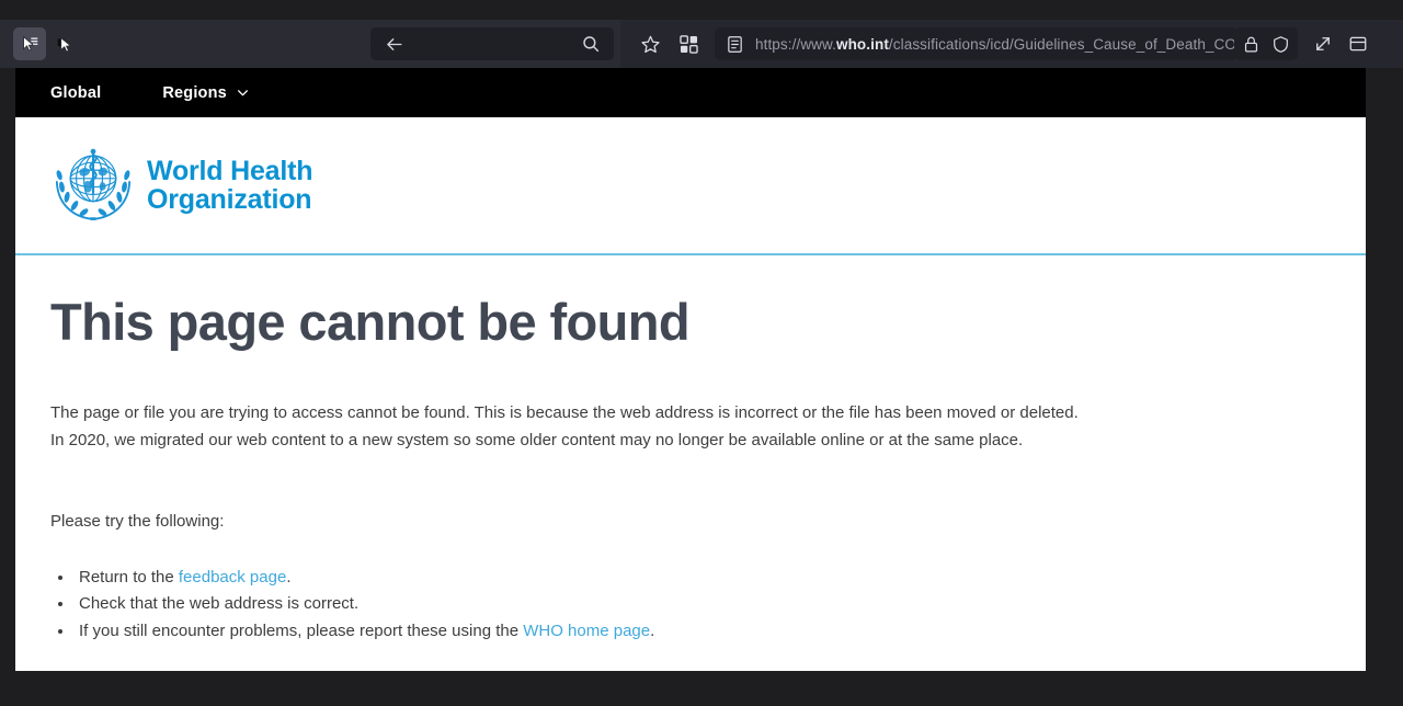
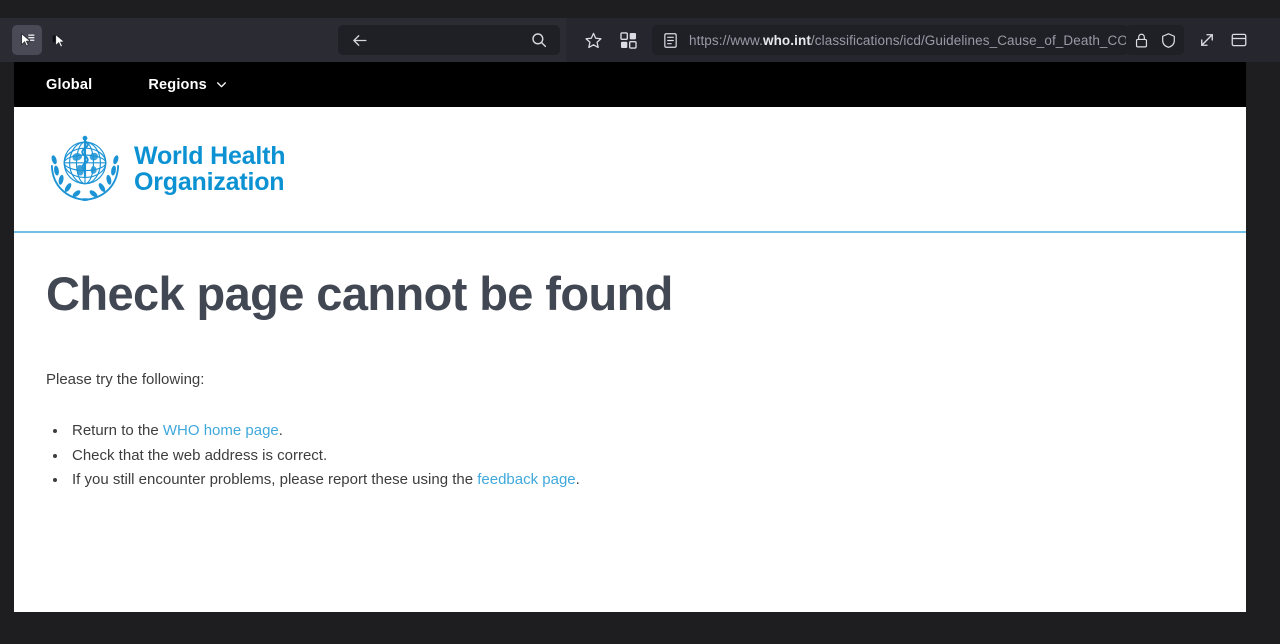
  https://www.who.int/classifications/icd/Guidelines_Cause_of_Death_CO
  Global
  Regions
  World Health
  Organization
- This page cannot be found
+ Check page cannot be found
- The page or file you are trying to access cannot be found. This is because the web address is incorrect or the file has been moved or deleted.
- In 2020, we migrated our web content to a new system so some older content may no longer be available online or at the same place.
  Please try the following:
- Return to the feedback page.
+ Return to the WHO home page.
  Check that the web address is correct.
- If you still encounter problems, please report these using the WHO home page.
+ If you still encounter problems, please report these using the feedback page.
